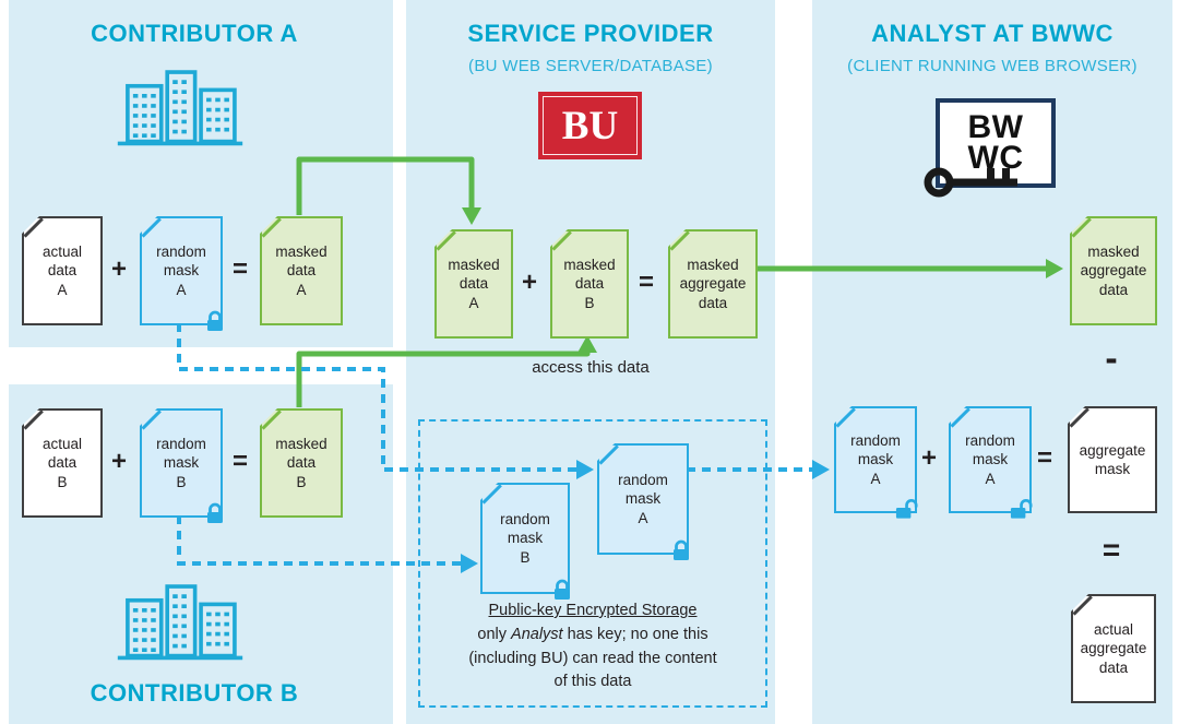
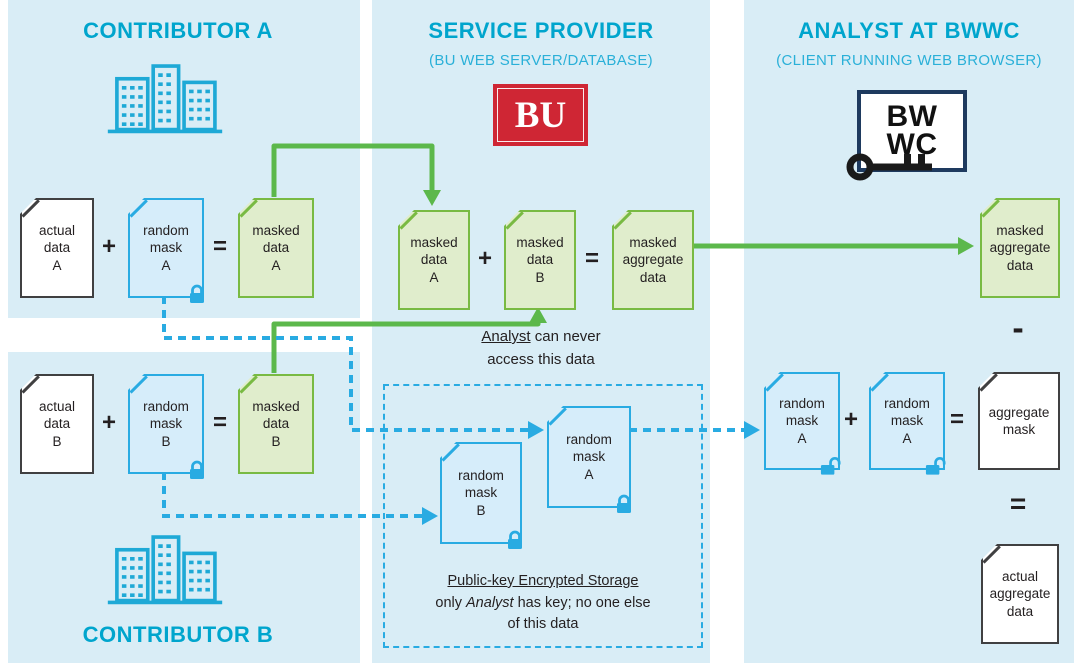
  CONTRIBUTOR A
  actual
  data
  A
  +
  random
  mask
  A
  =
  masked
  data
  A
  actual
  data
  B
  +
  random
  mask
  B
  =
  masked
  data
  B
  CONTRIBUTOR B
  SERVICE PROVIDER
  (BU WEB SERVER/DATABASE)
  BU
  masked
  data
  A
  +
  masked
  data
  B
  =
  masked
  aggregate
  data
+ Analyst can never
  access this data
  Public-key Encrypted Storage
- only Analyst has key; no one this
+ only Analyst has key; no one else
- (including BU) can read the content
  of this data
  random
  mask
  B
  random
  mask
  A
  ANALYST AT BWWC
  (CLIENT RUNNING WEB BROWSER)
  BW
  WC
  masked
  aggregate
  data
  -
  random
  mask
  A
  +
  random
  mask
  A
  =
  aggregate
  mask
  =
  actual
  aggregate
  data
